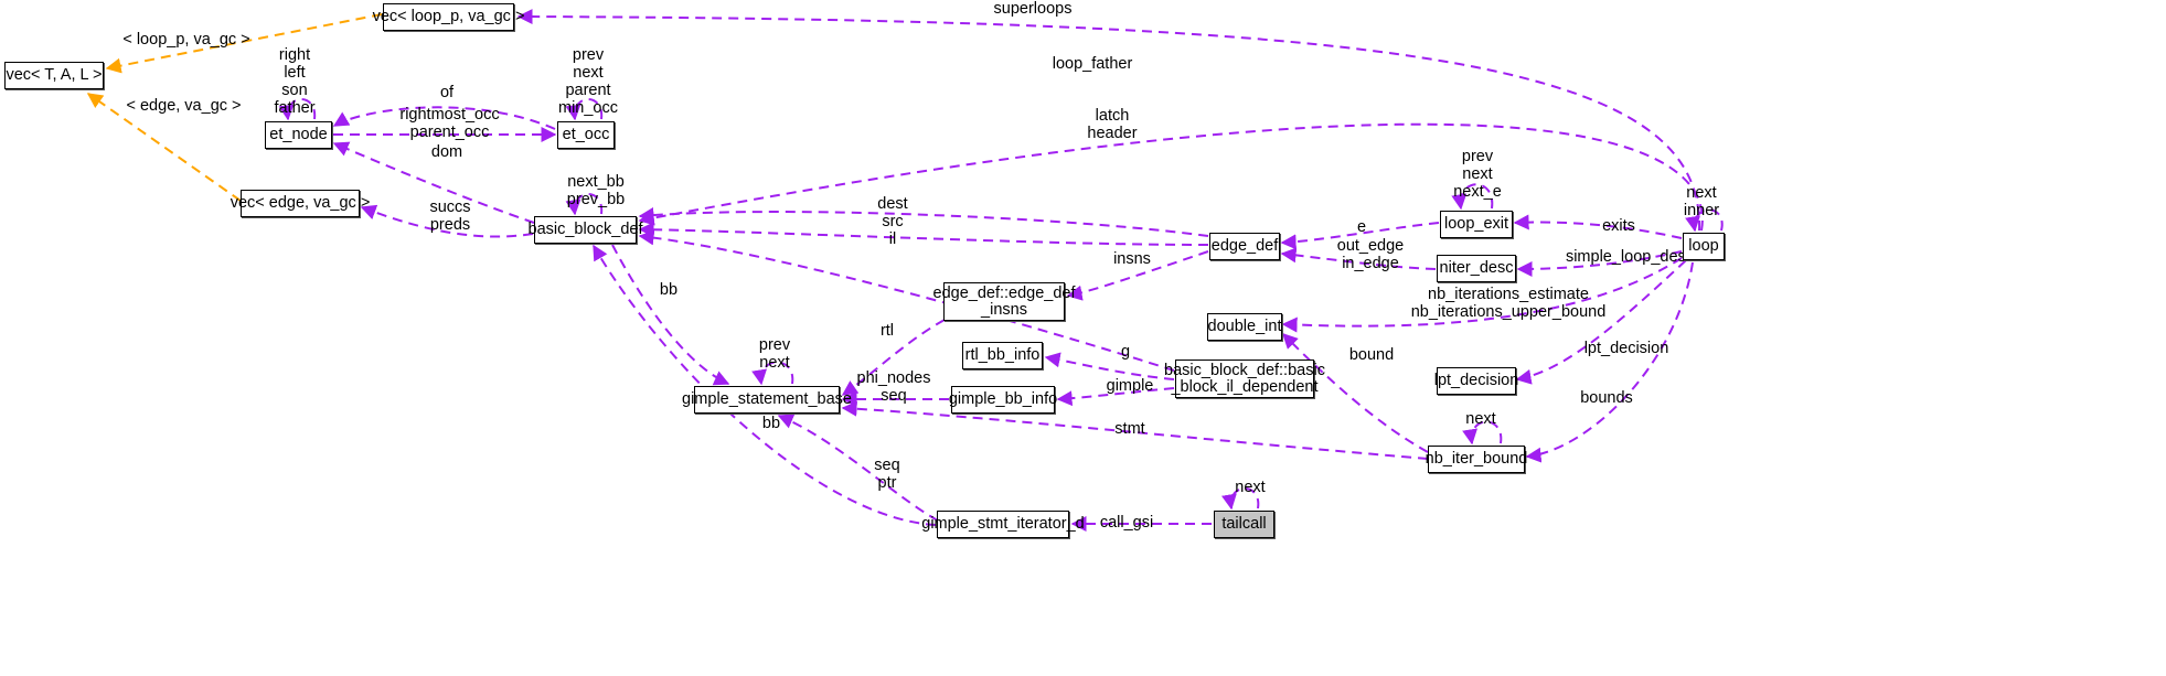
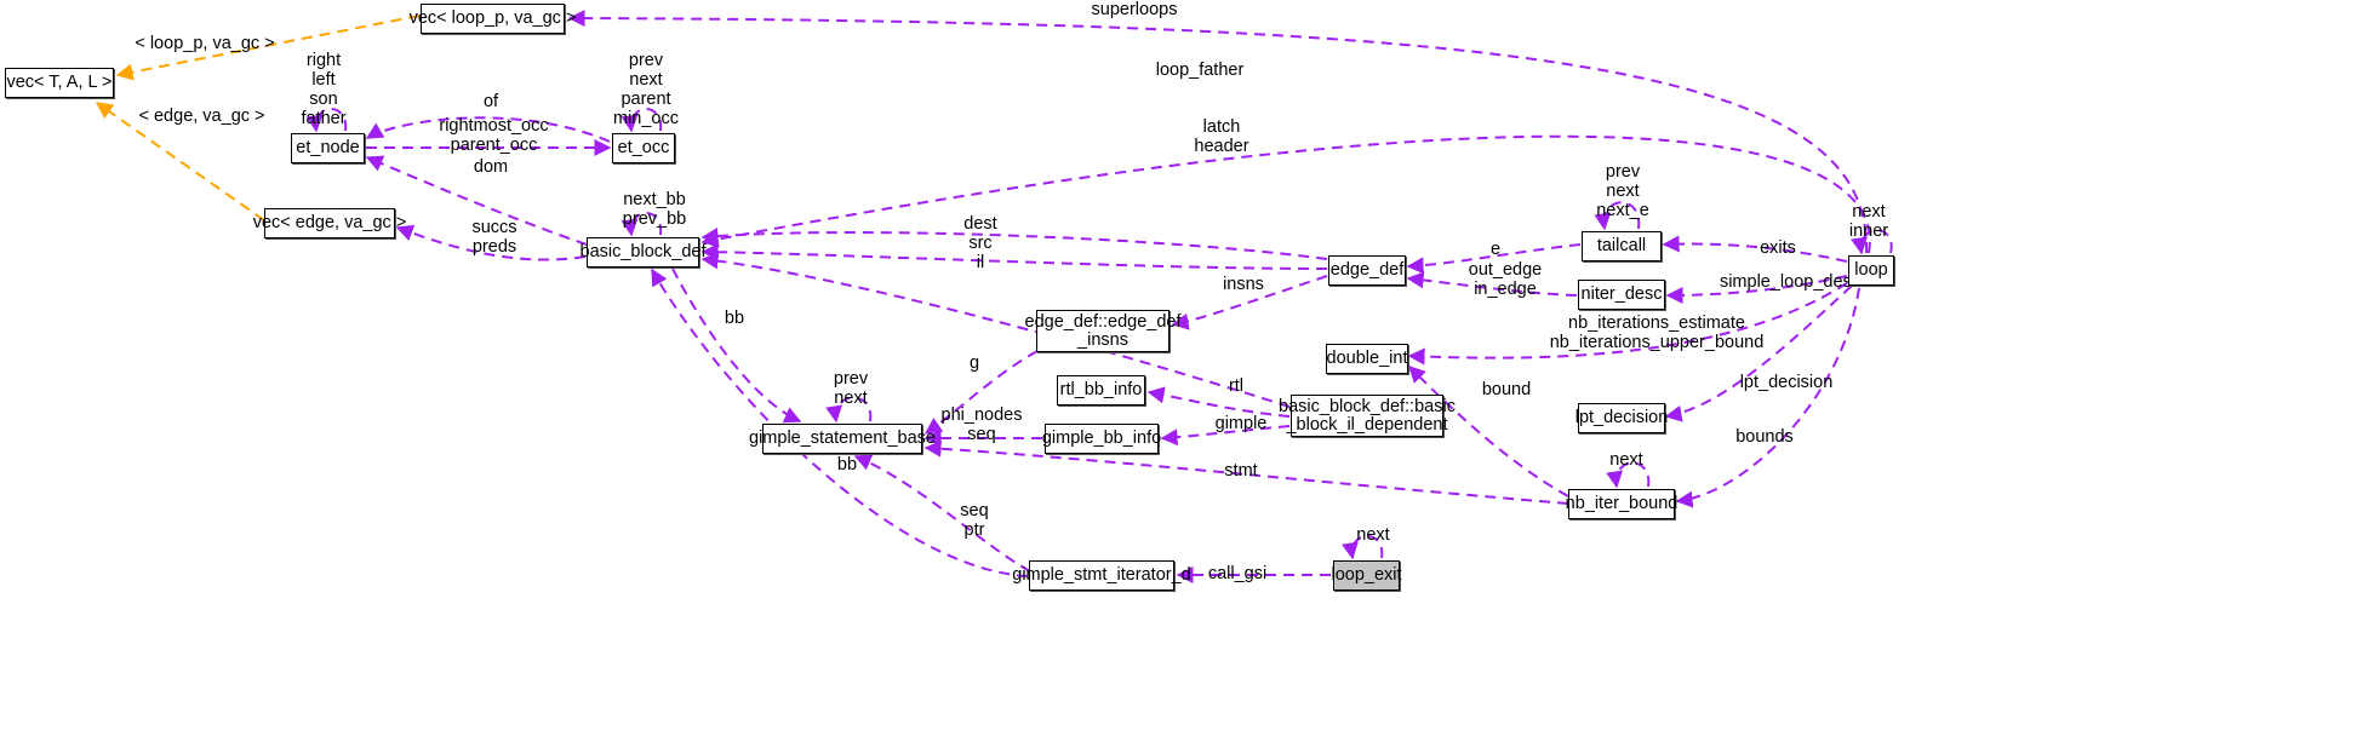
  vec< loop_p, va_gc >
  vec< T, A, L >
  et_node
  et_occ
  vec< edge, va_gc >
  basic_block_def
- loop_exit
+ tailcall
  edge_def
  loop
  niter_desc
  edge_def::edge_def
  _insns
  double_int
  rtl_bb_info
  basic_block_def::basic
  _block_il_dependent
  lpt_decision
  gimple_statement_base
  gimple_bb_info
  nb_iter_bound
  gimple_stmt_iterator_d
- tailcall
+ loop_exit
  superloops
  < loop_p, va_gc >
  loop_father
  right
  left
  son
  father
  prev
  next
  parent
  min_occ
  < edge, va_gc >
  of
  latch
  header
  rightmost_occ
  parent_occ
  dom
  prev
  next
  next_e
  next_bb
  prev_bb
  next
  inner
  succs
  preds
  dest
  src
  il
  e
  exits
  out_edge
  in_edge
  insns
  simple_loop_de
  nb_iterations_estimate
  nb_iterations_upper_bound
  bb
- rtl
+ g
  prev
  next
- g
+ rtl
  bound
  lpt_decision
  phi_nodes
  seq
  gimple
  bounds
  next
  bb
  stmt
  seq
  ptr
  next
  call_gsi
